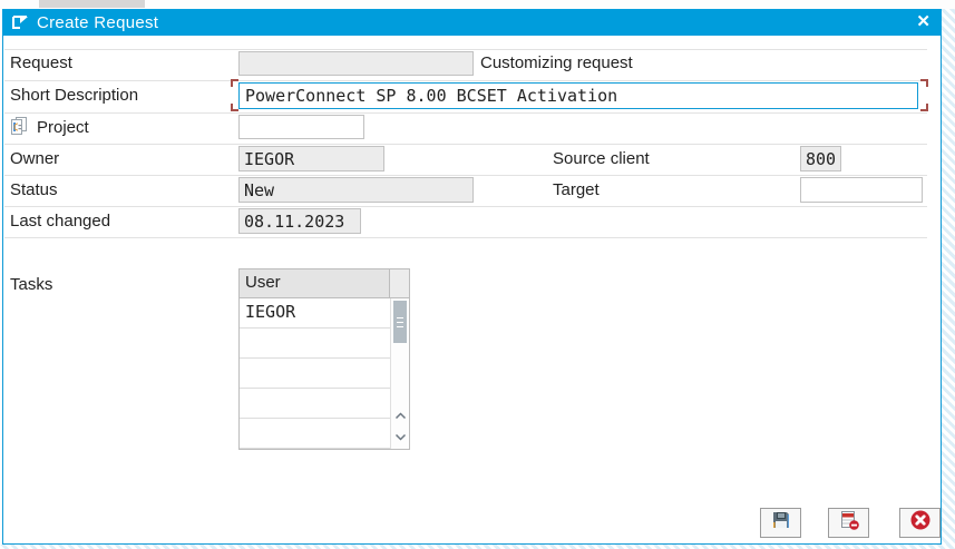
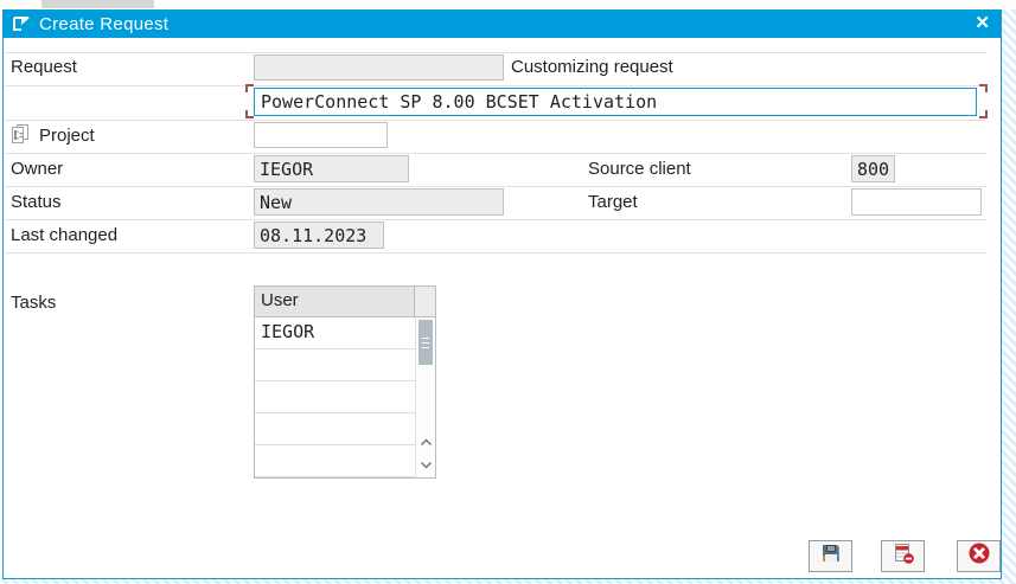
  Create Request
  ✕
  Request
  Customizing request
- Short Description
  PowerConnect SP 8.00 BCSET Activation
  Project
  Owner
  IEGOR
  Source client
  800
  Status
  New
  Target
  Last changed
  08.11.2023
  Tasks
  User
  IEGOR
